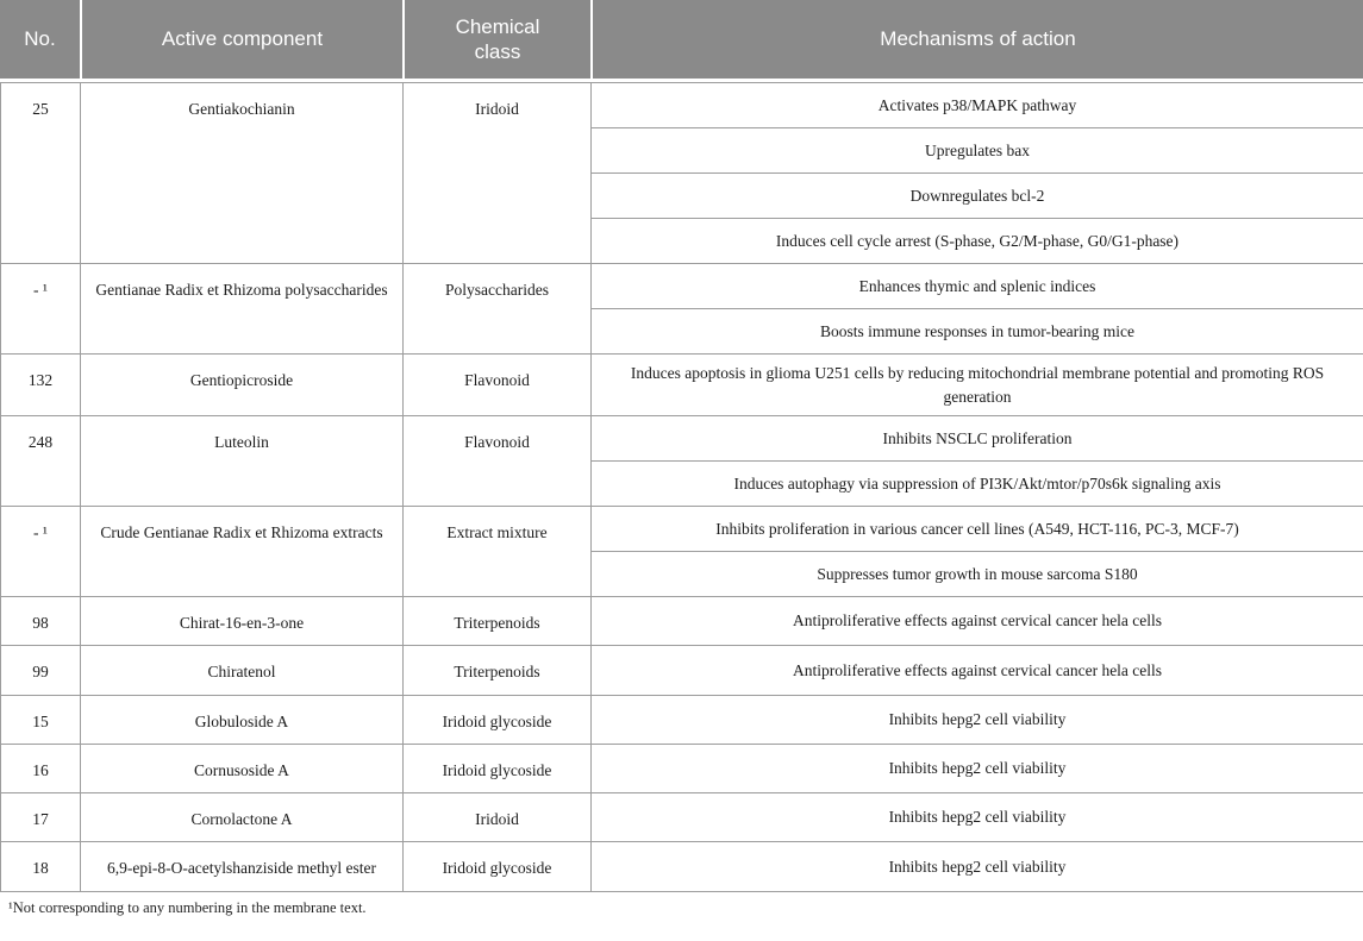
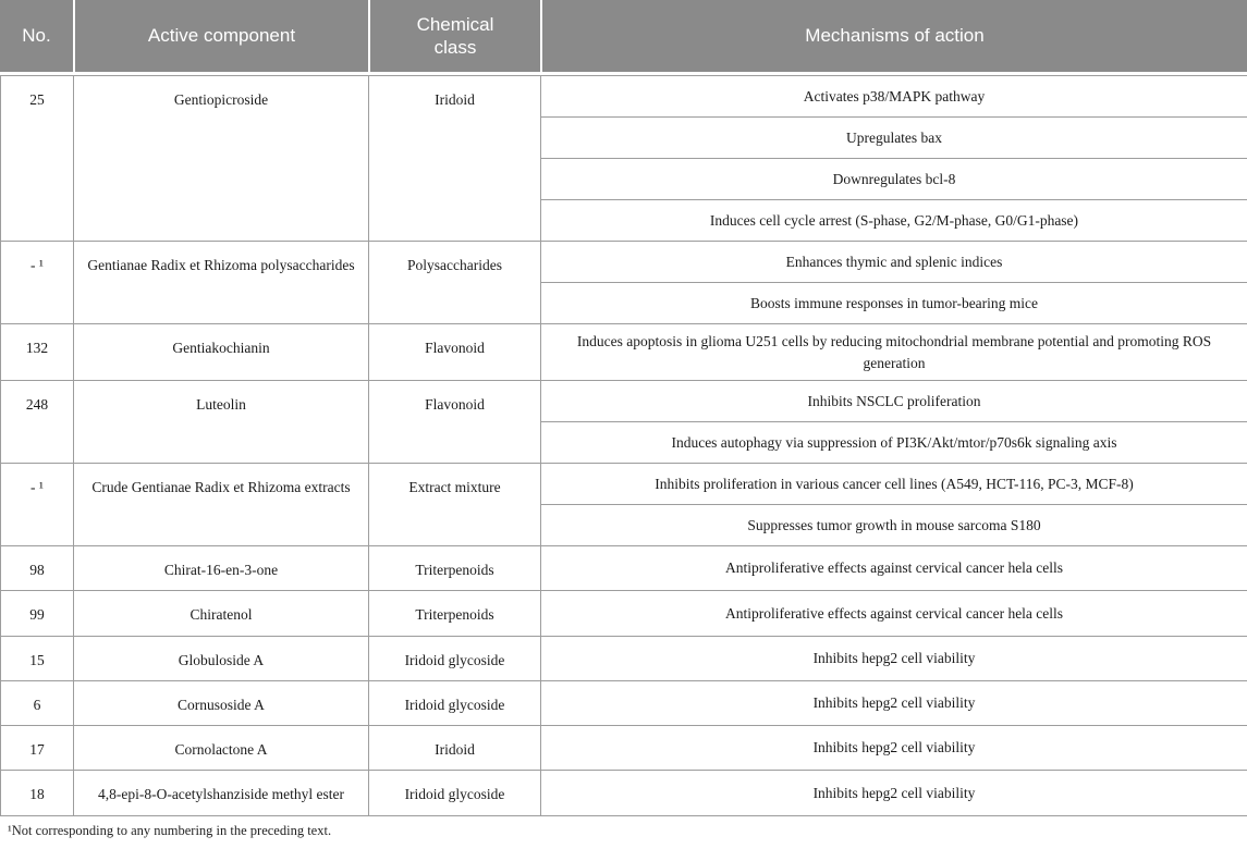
  No.
  Active component
  Chemical class
  Mechanisms of action
- 25	Gentiakochianin	Iridoid	Activates p38/MAPK pathway
+ 25	Gentiopicroside	Iridoid	Activates p38/MAPK pathway
  Upregulates bax
- Downregulates bcl-2
+ Downregulates bcl-8
  Induces cell cycle arrest (S-phase, G2/M-phase, G0/G1-phase)
  - ¹	Gentianae Radix et Rhizoma polysaccharides	Polysaccharides	Enhances thymic and splenic indices
  Boosts immune responses in tumor-bearing mice
- 132	Gentiopicroside	Flavonoid	Induces apoptosis in glioma U251 cells by reducing mitochondrial membrane potential and promoting ROS generation
+ 132	Gentiakochianin	Flavonoid	Induces apoptosis in glioma U251 cells by reducing mitochondrial membrane potential and promoting ROS generation
  248	Luteolin	Flavonoid	Inhibits NSCLC proliferation
  Induces autophagy via suppression of PI3K/Akt/mtor/p70s6k signaling axis
- - ¹	Crude Gentianae Radix et Rhizoma extracts	Extract mixture	Inhibits proliferation in various cancer cell lines (A549, HCT-116, PC-3, MCF-7)
+ - ¹	Crude Gentianae Radix et Rhizoma extracts	Extract mixture	Inhibits proliferation in various cancer cell lines (A549, HCT-116, PC-3, MCF-8)
  Suppresses tumor growth in mouse sarcoma S180
  98	Chirat-16-en-3-one	Triterpenoids	Antiproliferative effects against cervical cancer hela cells
  99	Chiratenol	Triterpenoids	Antiproliferative effects against cervical cancer hela cells
  15	Globuloside A	Iridoid glycoside	Inhibits hepg2 cell viability
- 16	Cornusoside A	Iridoid glycoside	Inhibits hepg2 cell viability
+ 6	Cornusoside A	Iridoid glycoside	Inhibits hepg2 cell viability
  17	Cornolactone A	Iridoid	Inhibits hepg2 cell viability
- 18	6,9-epi-8-O-acetylshanziside methyl ester	Iridoid glycoside	Inhibits hepg2 cell viability
+ 18	4,8-epi-8-O-acetylshanziside methyl ester	Iridoid glycoside	Inhibits hepg2 cell viability
- ¹Not corresponding to any numbering in the membrane text.
+ ¹Not corresponding to any numbering in the preceding text.
